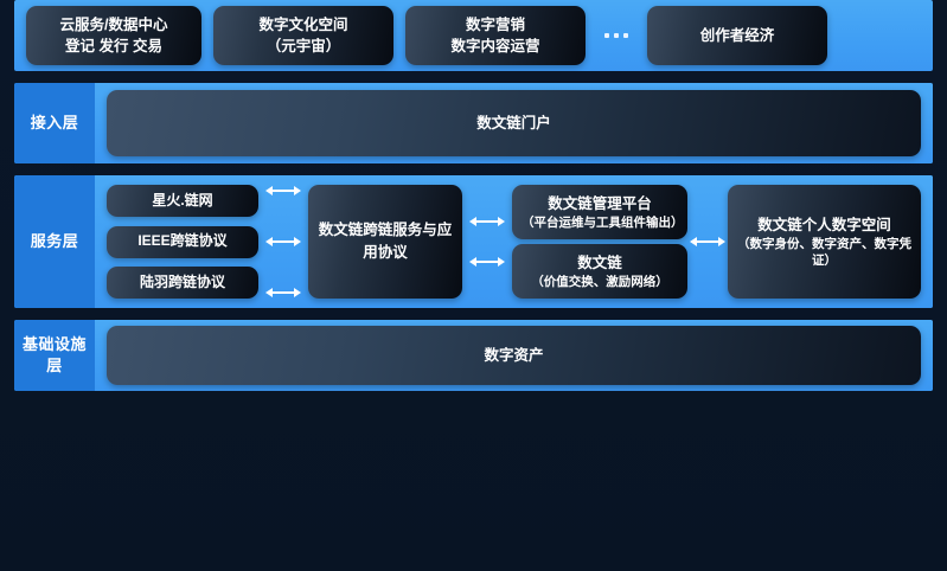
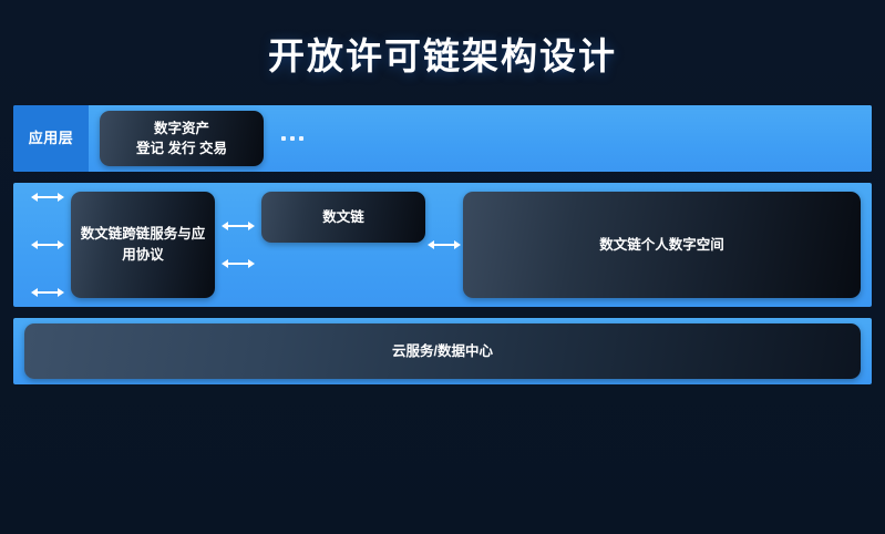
+ 开放许可链架构设计
+ 应用层
- 云服务/数据中心
+ 数字资产
  登记 发行 交易
- 数字文化空间
- （元宇宙）
- 数字营销
- 数字内容运营
- 创作者经济
- 接入层
- 数文链门户
- 服务层
- 星火.链网
- IEEE跨链协议
- 陆羽跨链协议
  数文链跨链服务与应用协议
- 数文链管理平台
- （平台运维与工具组件输出）
  数文链
- （价值交换、激励网络）
  数文链个人数字空间
- （数字身份、数字资产、数字凭证）
- 基础设施层
- 数字资产
+ 云服务/数据中心
